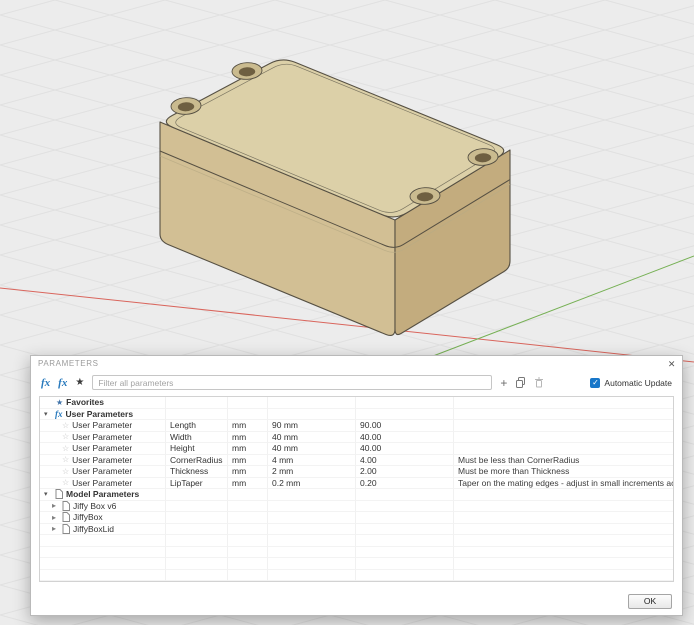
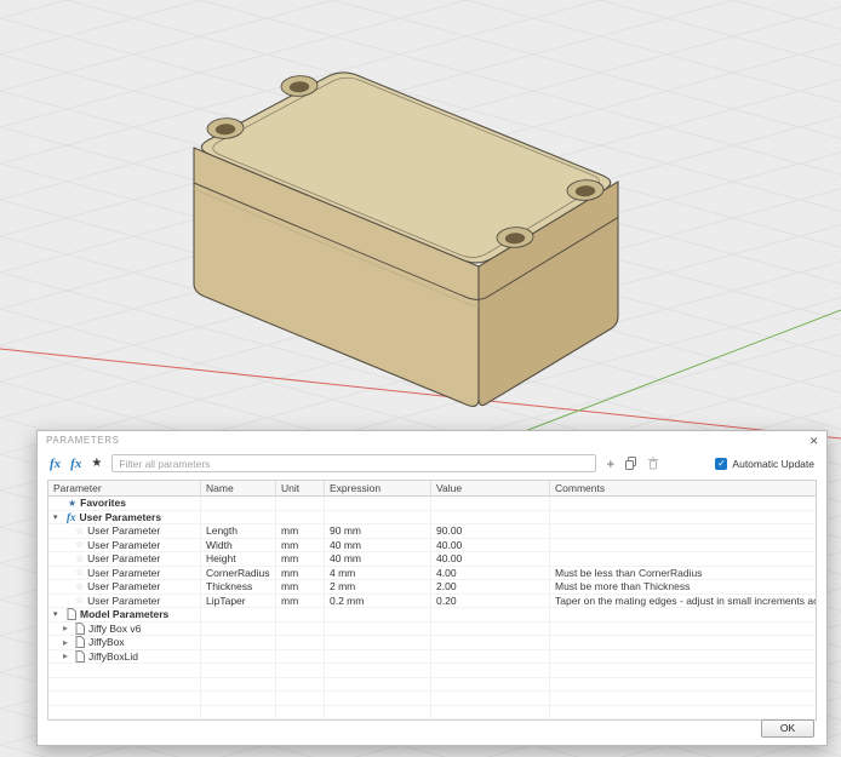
  PARAMETERS
  ✕
  fx
  fx
  ★
  Filter all parameters
  +
  ✓
  Automatic Update
+ Parameter
+ Name
+ Unit
+ Expression
+ Value
+ Comments
  ★
  Favorites
  fx
  User Parameters
  ☆
  User Parameter
  Length
  mm
  90 mm
  90.00
  ☆
  User Parameter
  Width
  mm
  40 mm
  40.00
  ☆
  User Parameter
  Height
  mm
  40 mm
  40.00
  ☆
  User Parameter
  CornerRadius
  mm
  4 mm
  4.00
  Must be less than CornerRadius
  ☆
  User Parameter
  Thickness
  mm
  2 mm
  2.00
  Must be more than Thickness
  ☆
  User Parameter
  LipTaper
  mm
  0.2 mm
  0.20
  Taper on the mating edges - adjust in small increments a
  Model Parameters
  ▸
  Jiffy Box v6
  ▸
  JiffyBox
  ▸
  JiffyBoxLid
  OK
